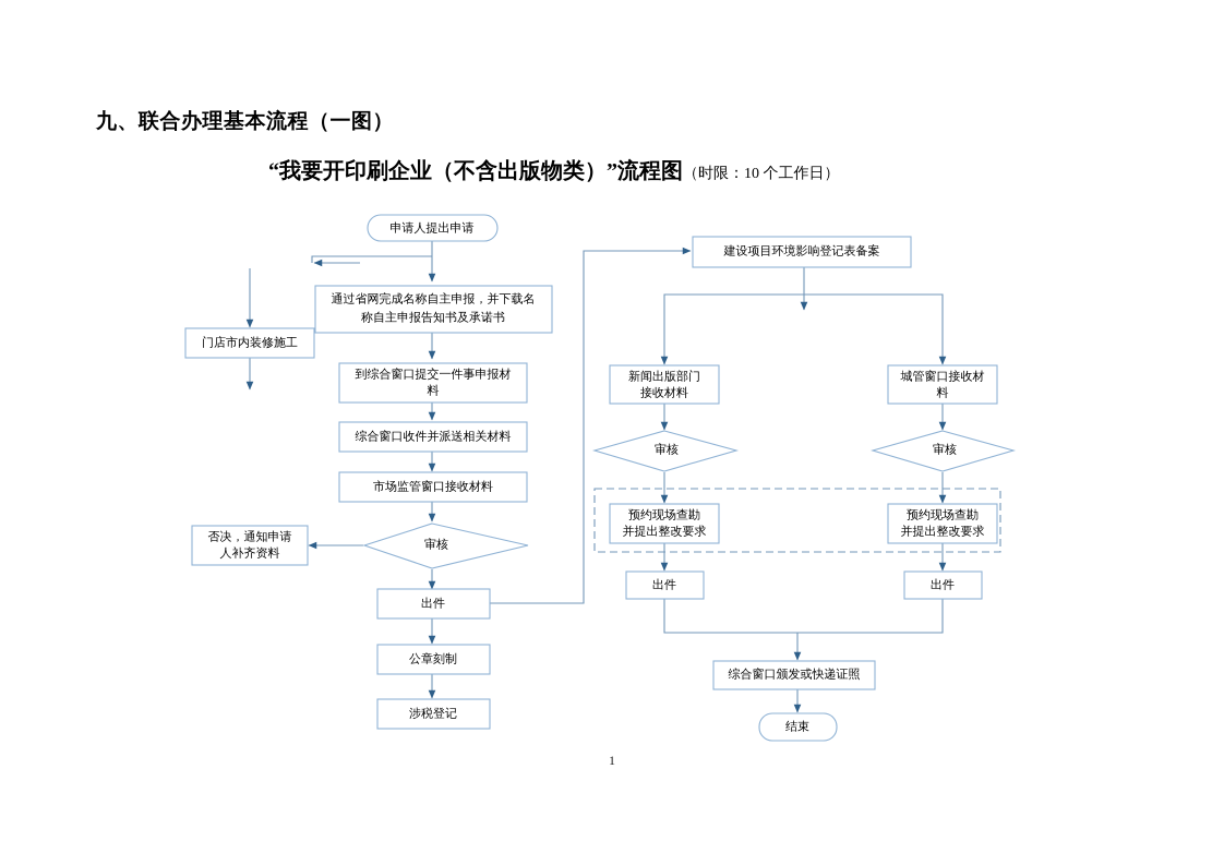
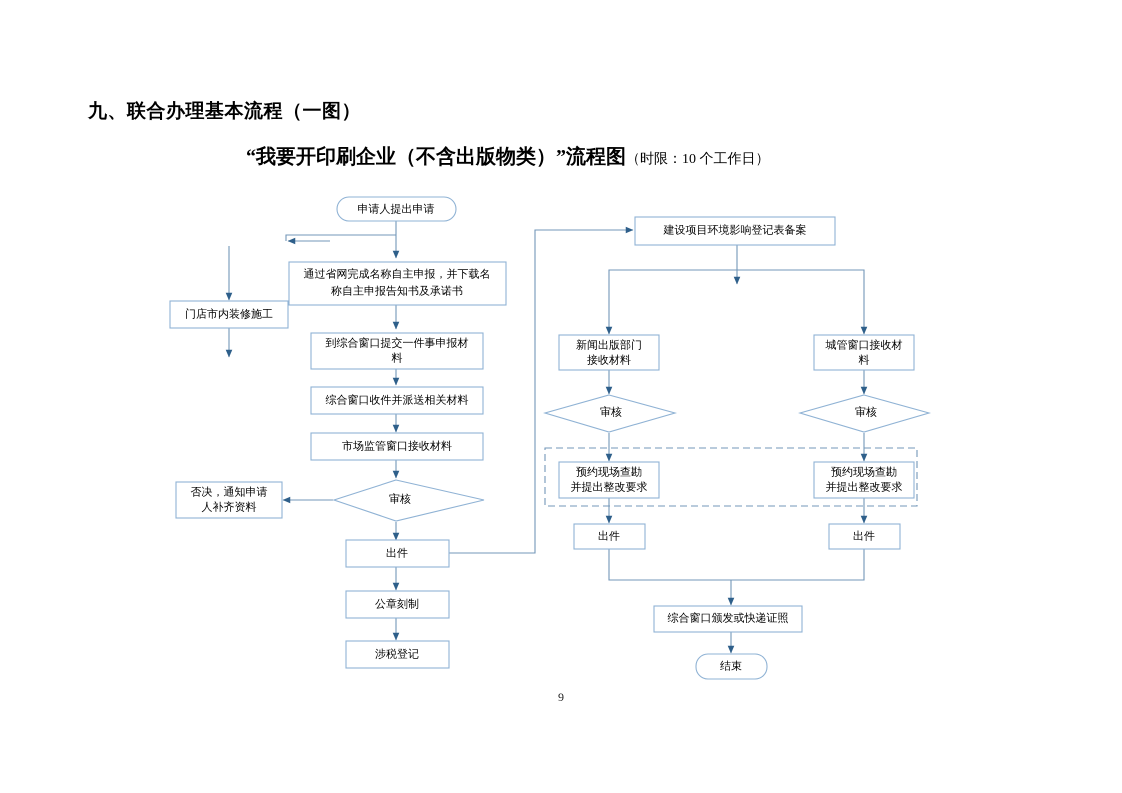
  九、联合办理基本流程（一图）
  “我要开印刷企业（不含出版物类）”流程图（时限：10 个工作日）
  申请人提出申请
  门店市内装修施工
  通过省网完成名称自主申报，并下载名
  称自主申报告知书及承诺书
  到综合窗口提交一件事申报材
  料
  综合窗口收件并派送相关材料
  市场监管窗口接收材料
  审核
  否决，通知申请
  人补齐资料
  出件
  公章刻制
  涉税登记
  建设项目环境影响登记表备案
  新闻出版部门
  接收材料
  城管窗口接收材
  料
  审核
  审核
  预约现场查勘
  并提出整改要求
  预约现场查勘
  并提出整改要求
  出件
  出件
  综合窗口颁发或快递证照
  结束
- 1
+ 9
